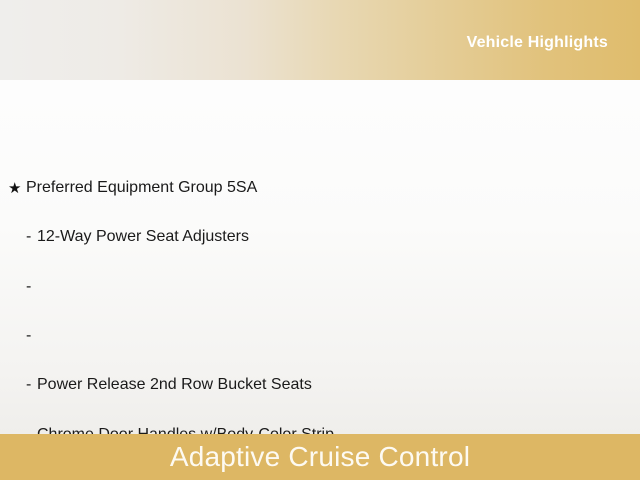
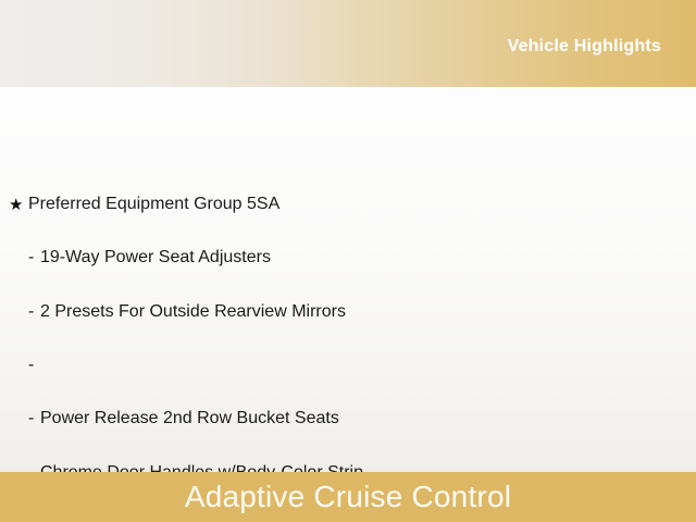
  Vehicle Highlights
  ★
  Preferred Equipment Group 5SA
  -
- 12-Way Power Seat Adjusters
+ 19-Way Power Seat Adjusters
  -
+ 2 Presets For Outside Rearview Mirrors
  -
  -
  Power Release 2nd Row Bucket Seats
  Adaptive Cruise Control
